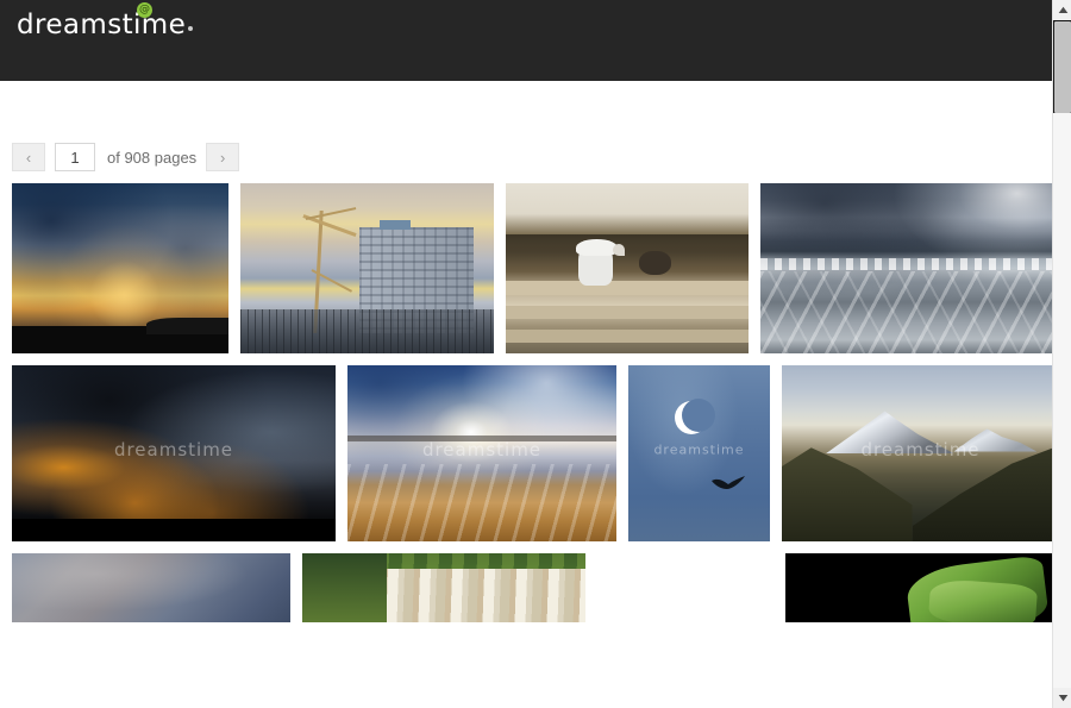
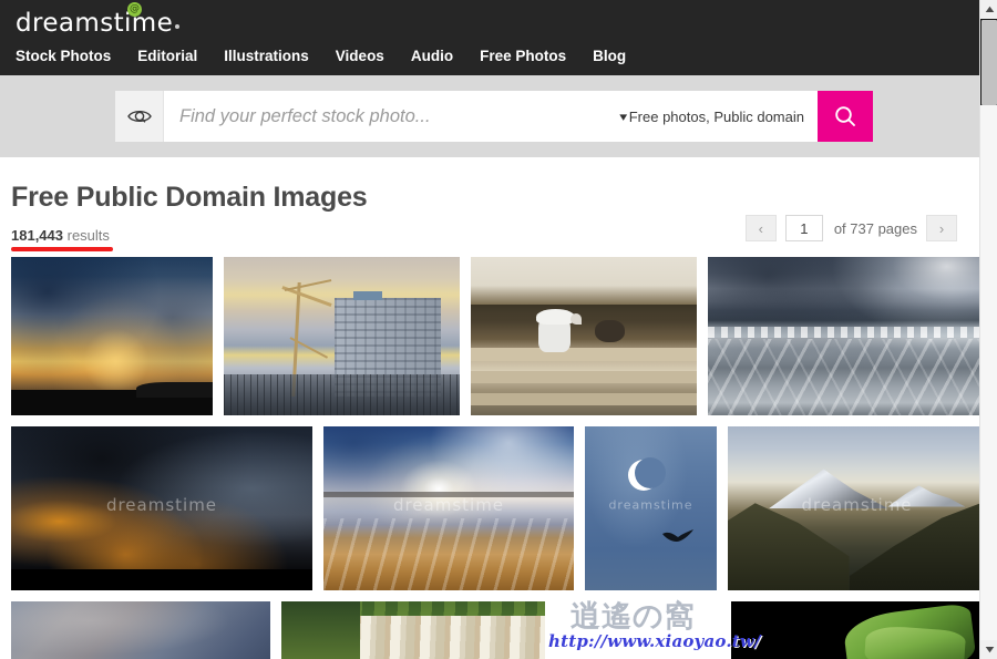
  dreamstime
  @
+ Stock Photos
+ Editorial
+ Illustrations
+ Videos
+ Audio
+ Free Photos
+ Blog
+ Find your perfect stock photo...
+ ▾
+ Free photos, Public domain
+ Free Public Domain Images
+ 181,443 results
  ‹
  1
- of 908 pages
+ of 737 pages
  ›
  dreamstime
  dreamstime
  dreamstime
  dreamstime
+ 逍遙の窩
+ http://www.xiaoyao.tw/
